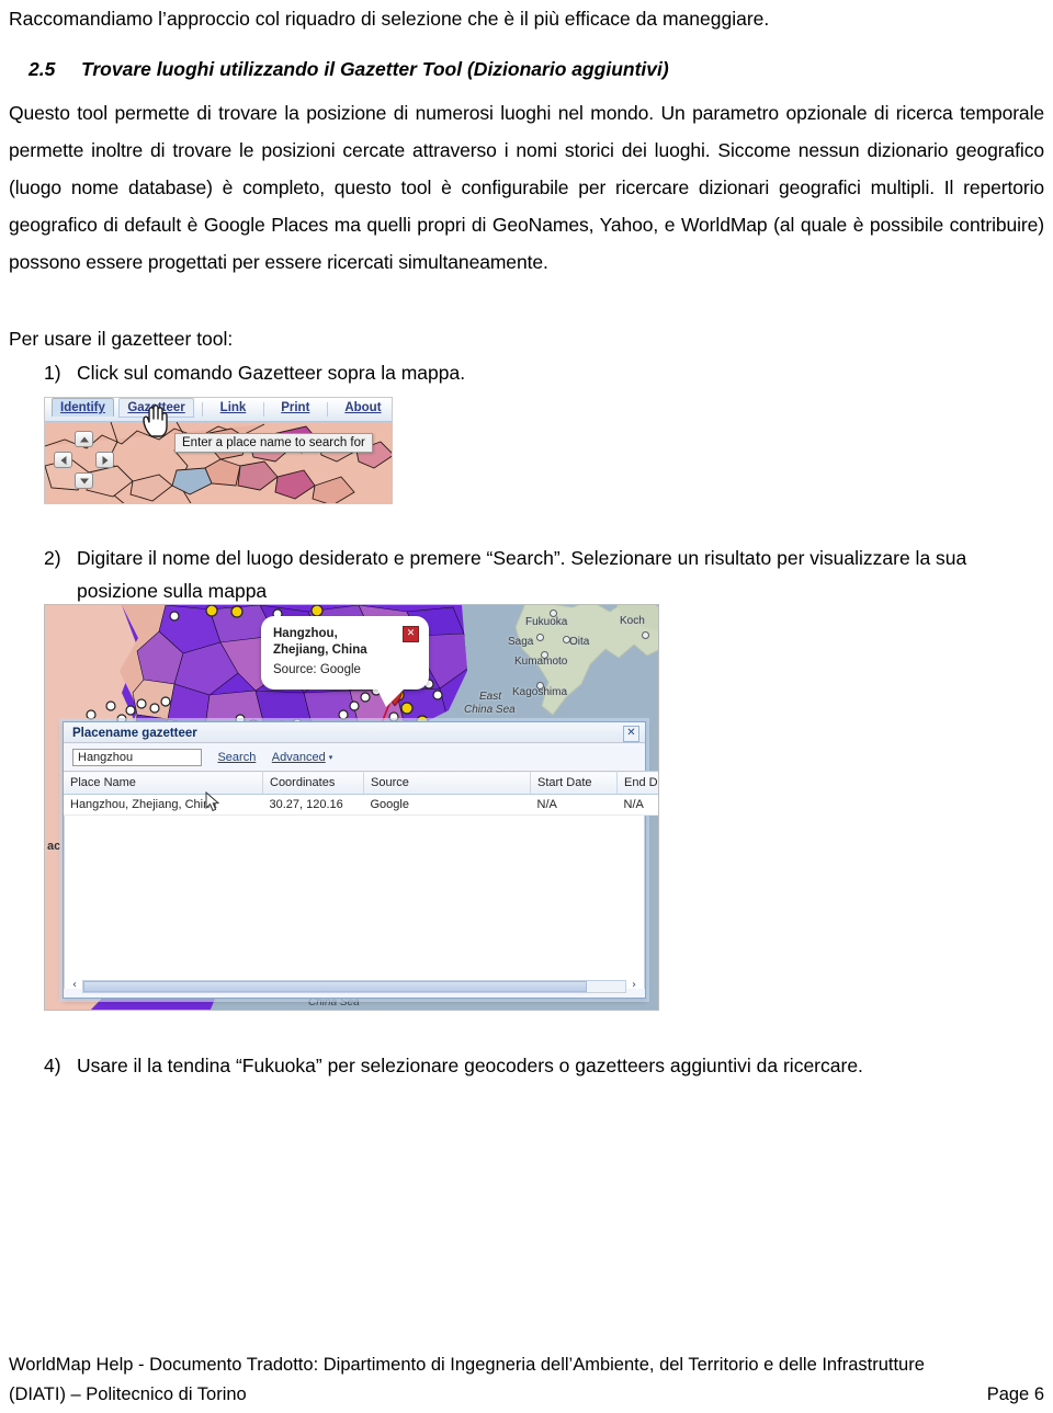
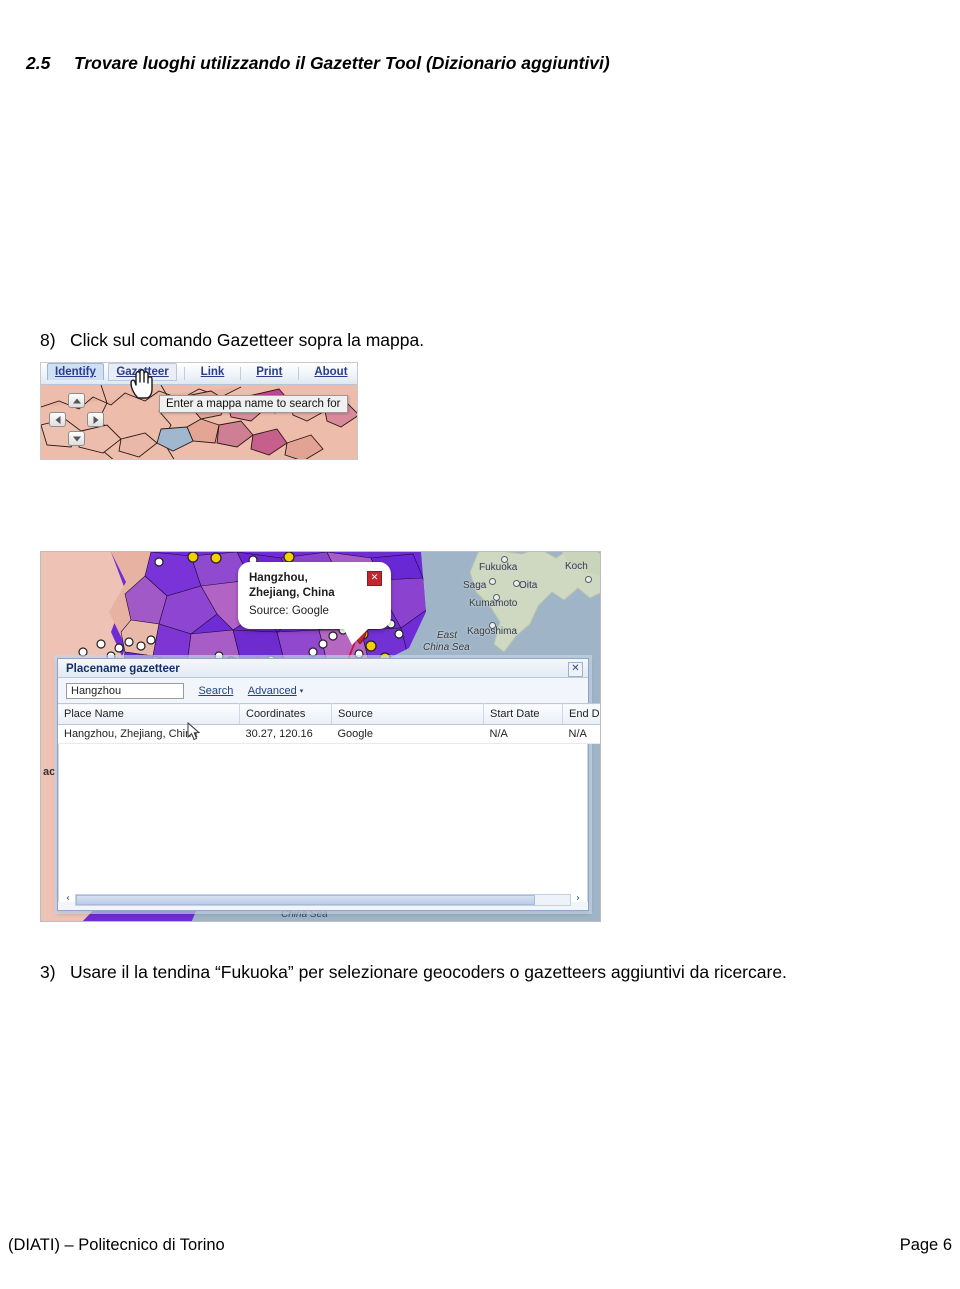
- Raccomandiamo l’approccio col riquadro di selezione che è il più efficace da maneggiare.
  2.5 Trovare luoghi utilizzando il Gazetter Tool (Dizionario aggiuntivi)
- Questo tool permette di trovare la posizione di numerosi luoghi nel mondo. Un parametro opzionale di ricerca temporale permette inoltre di trovare le posizioni cercate attraverso i nomi storici dei luoghi. Siccome nessun dizionario geografico (luogo nome database) è completo, questo tool è configurabile per ricercare dizionari geografici multipli. Il repertorio geografico di default è Google Places ma quelli propri di GeoNames, Yahoo, e WorldMap (al quale è possibile contribuire) possono essere progettati per essere ricercati simultaneamente.
- Per usare il gazetteer tool:
- 1)
+ 8)
  Click sul comando Gazetteer sopra la mappa.
  Identify Gazteer Link Print About
- Enter a place name to search for
+ Enter a mappa name to search for
- 2)
- Digitare il nome del luogo desiderato e premere “Search”. Selezionare un risultato per visualizzare la sua posizione sulla mappa
  Fukuoka
  Koch
  Saga
  Oita
  Kumamoto
  Kagoshima
  East
  China Sea
  China Sea
  Hangzhou, Zhejiang, China
  Source: Google
  ✕
  Placename gazetteer
  ✕
  Hangzhou Search Advanced
  Place Name	Coordinates	Source	Start Date	End D
  Hangzhou, Zhejiang, Chi	30.27, 120.16	Google	N/A	N/A
  ‹
  ›
  ac
- 4)
+ 3)
  Usare il la tendina “Fukuoka” per selezionare geocoders o gazetteers aggiuntivi da ricercare.
- WorldMap Help - Documento Tradotto: Dipartimento di Ingegneria dell’Ambiente, del Territorio e delle Infrastrutture
  (DIATI) – Politecnico di Torino
  Page 6
